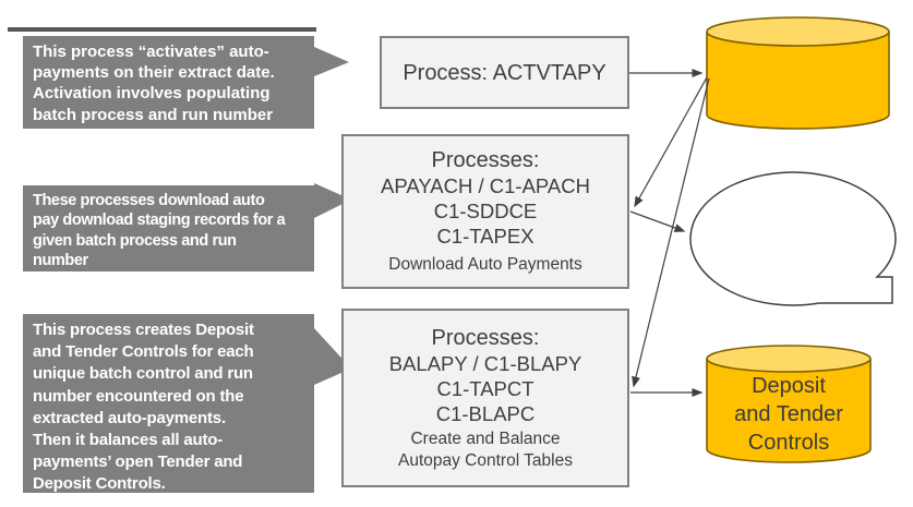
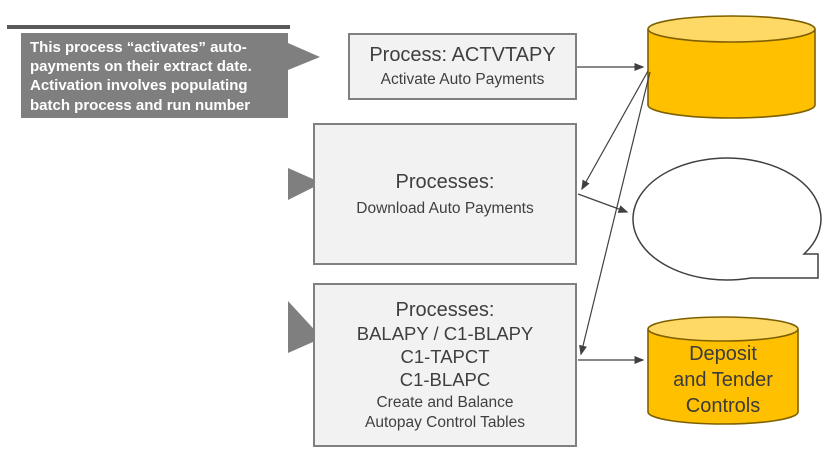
  This process “activates” auto-
  payments on their extract date.
  Activation involves populating
  batch process and run number
- These processes download auto
- pay download staging records for a
- given batch process and run
- number
- This process creates Deposit
- and Tender Controls for each
- unique batch control and run
- number encountered on the
- extracted auto-payments.
- Then it balances all auto-
- payments’ open Tender and
- Deposit Controls.
  Process: ACTVTAPY
+ Activate Auto Payments
  Processes:
- APAYACH / C1-APACH
- C1-SDDCE
- C1-TAPEX
  Download Auto Payments
  Processes:
  BALAPY / C1-BLAPY
  C1-TAPCT
  C1-BLAPC
  Create and Balance
  Autopay Control Tables
  Deposit
  and Tender
  Controls
